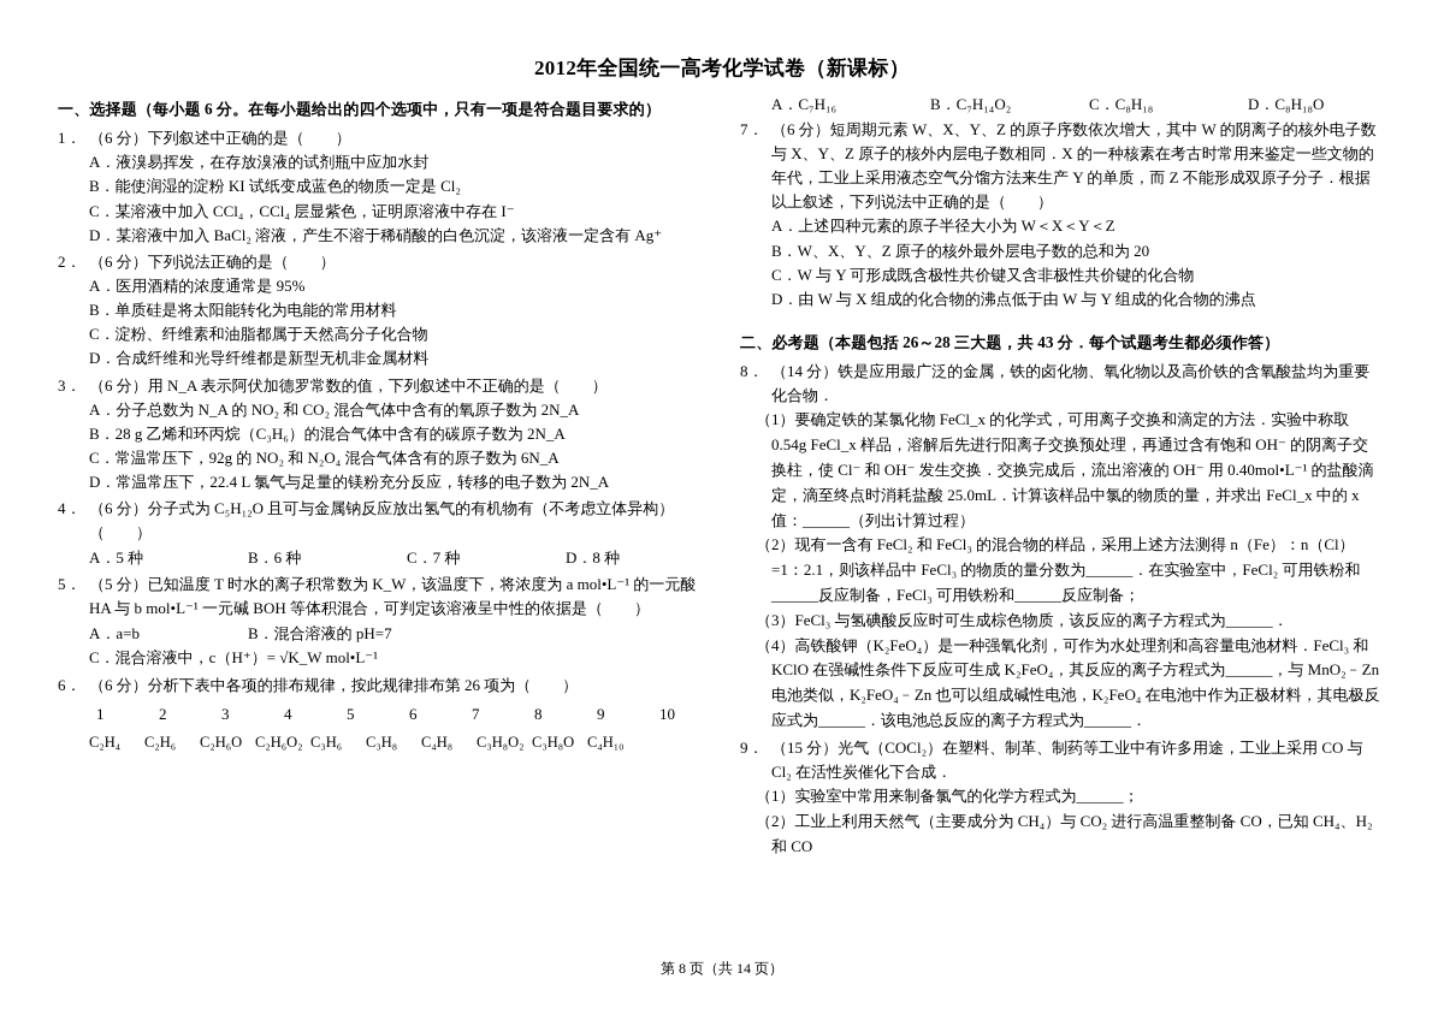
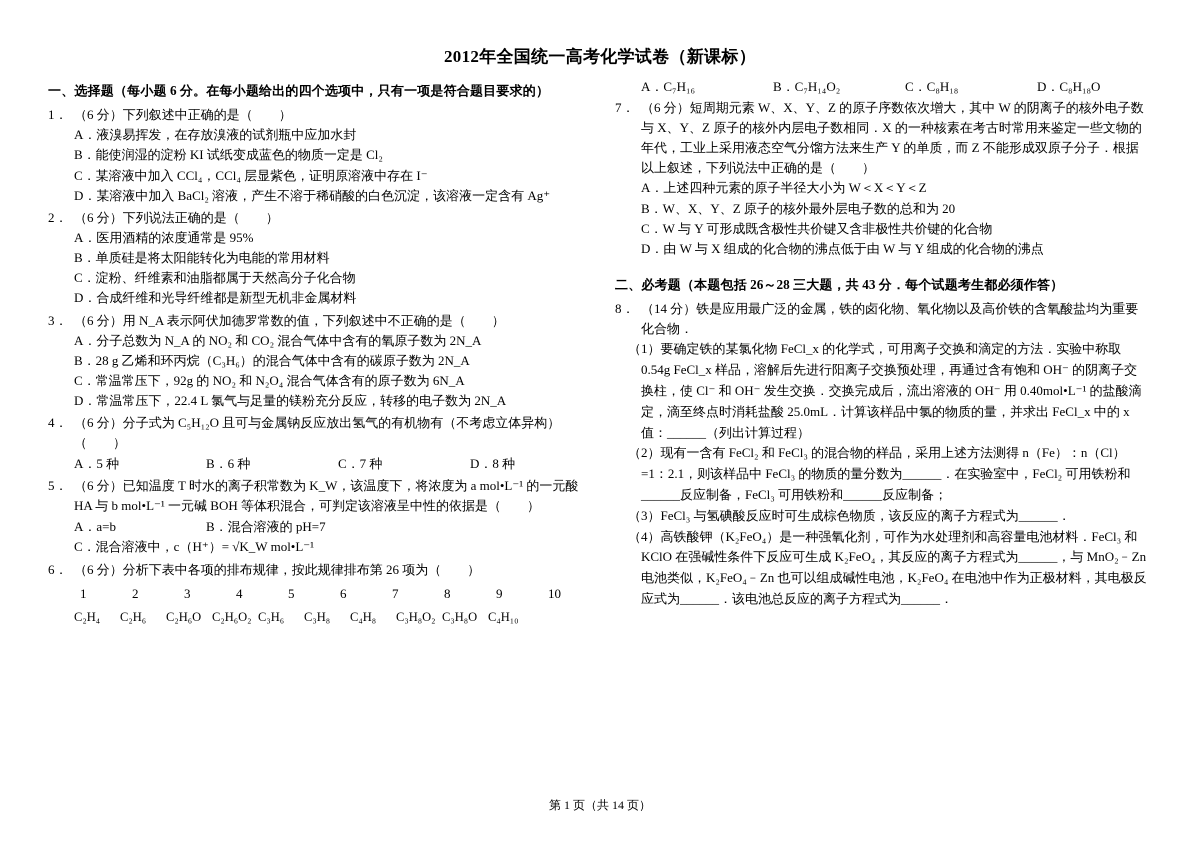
  2012年全国统一高考化学试卷（新课标）
  一、选择题（每小题 6 分。在每小题给出的四个选项中，只有一项是符合题目要求的）
  1．
  （6 分）下列叙述中正确的是（ ）
  A．液溴易挥发，在存放溴液的试剂瓶中应加水封
  B．能使润湿的淀粉 KI 试纸变成蓝色的物质一定是 Cl₂
  C．某溶液中加入 CCl₄，CCl₄ 层显紫色，证明原溶液中存在 I⁻
  D．某溶液中加入 BaCl₂ 溶液，产生不溶于稀硝酸的白色沉淀，该溶液一定含有 Ag⁺
  2．
  （6 分）下列说法正确的是（ ）
  A．医用酒精的浓度通常是 95%
  B．单质硅是将太阳能转化为电能的常用材料
  C．淀粉、纤维素和油脂都属于天然高分子化合物
  D．合成纤维和光导纤维都是新型无机非金属材料
  3．
  （6 分）用 N_A 表示阿伏加德罗常数的值，下列叙述中不正确的是（ ）
  A．分子总数为 N_A 的 NO₂ 和 CO₂ 混合气体中含有的氧原子数为 2N_A
  B．28 g 乙烯和环丙烷（C₃H₆）的混合气体中含有的碳原子数为 2N_A
  C．常温常压下，92g 的 NO₂ 和 N₂O₄ 混合气体含有的原子数为 6N_A
  D．常温常压下，22.4 L 氯气与足量的镁粉充分反应，转移的电子数为 2N_A
  4．
  （6 分）分子式为 C₅H₁₂O 且可与金属钠反应放出氢气的有机物有（不考虑立体异构）（ ）
  A．5 种
  B．6 种
  C．7 种
  D．8 种
  5．
- （5 分）已知温度 T 时水的离子积常数为 K_W，该温度下，将浓度为 a mol•L⁻¹ 的一元酸 HA 与 b mol•L⁻¹ 一元碱 BOH 等体积混合，可判定该溶液呈中性的依据是（ ）
+ （6 分）已知温度 T 时水的离子积常数为 K_W，该温度下，将浓度为 a mol•L⁻¹ 的一元酸 HA 与 b mol•L⁻¹ 一元碱 BOH 等体积混合，可判定该溶液呈中性的依据是（ ）
  A．a=b
  B．混合溶液的 pH=7
  C．混合溶液中，c（H⁺）= √K_W mol•L⁻¹
  6．
  （6 分）分析下表中各项的排布规律，按此规律排布第 26 项为（ ）
  1
  2
  3
  4
  5
  6
  7
  8
  9
  10
  C₂H₄
  C₂H₆
  C₂H₆O
  C₂H₆O₂
  C₃H₆
  C₃H₈
  C₄H₈
  C₃H₈O₂
  C₃H₈O
  C₄H₁₀
  A．C₇H₁₆
  B．C₇H₁₄O₂
  C．C₈H₁₈
  D．C₈H₁₈O
  7．
  （6 分）短周期元素 W、X、Y、Z 的原子序数依次增大，其中 W 的阴离子的核外电子数与 X、Y、Z 原子的核外内层电子数相同．X 的一种核素在考古时常用来鉴定一些文物的年代，工业上采用液态空气分馏方法来生产 Y 的单质，而 Z 不能形成双原子分子．根据以上叙述，下列说法中正确的是（ ）
  A．上述四种元素的原子半径大小为 W＜X＜Y＜Z
  B．W、X、Y、Z 原子的核外最外层电子数的总和为 20
  C．W 与 Y 可形成既含极性共价键又含非极性共价键的化合物
  D．由 W 与 X 组成的化合物的沸点低于由 W 与 Y 组成的化合物的沸点
  二、必考题（本题包括 26～28 三大题，共 43 分．每个试题考生都必须作答）
  8．
  （14 分）铁是应用最广泛的金属，铁的卤化物、氧化物以及高价铁的含氧酸盐均为重要化合物．
  （1）要确定铁的某氯化物 FeCl_x 的化学式，可用离子交换和滴定的方法．实验中称取 0.54g FeCl_x 样品，溶解后先进行阳离子交换预处理，再通过含有饱和 OH⁻ 的阴离子交换柱，使 Cl⁻ 和 OH⁻ 发生交换．交换完成后，流出溶液的 OH⁻ 用 0.40mol•L⁻¹ 的盐酸滴定，滴至终点时消耗盐酸 25.0mL．计算该样品中氯的物质的量，并求出 FeCl_x 中的 x 值：______（列出计算过程）
  （2）现有一含有 FeCl₂ 和 FeCl₃ 的混合物的样品，采用上述方法测得 n（Fe）：n（Cl）=1：2.1，则该样品中 FeCl₃ 的物质的量分数为______．在实验室中，FeCl₂ 可用铁粉和______反应制备，FeCl₃ 可用铁粉和______反应制备；
  （3）FeCl₃ 与氢碘酸反应时可生成棕色物质，该反应的离子方程式为______．
  （4）高铁酸钾（K₂FeO₄）是一种强氧化剂，可作为水处理剂和高容量电池材料．FeCl₃ 和 KClO 在强碱性条件下反应可生成 K₂FeO₄，其反应的离子方程式为______，与 MnO₂﹣Zn 电池类似，K₂FeO₄﹣Zn 也可以组成碱性电池，K₂FeO₄ 在电池中作为正极材料，其电极反应式为______．该电池总反应的离子方程式为______．
- 9．
- （15 分）光气（COCl₂）在塑料、制革、制药等工业中有许多用途，工业上采用 CO 与 Cl₂ 在活性炭催化下合成．
- （1）实验室中常用来制备氯气的化学方程式为______；
- （2）工业上利用天然气（主要成分为 CH₄）与 CO₂ 进行高温重整制备 CO，已知 CH₄、H₂ 和 CO
- 第 8 页（共 14 页）
+ 第 1 页（共 14 页）
